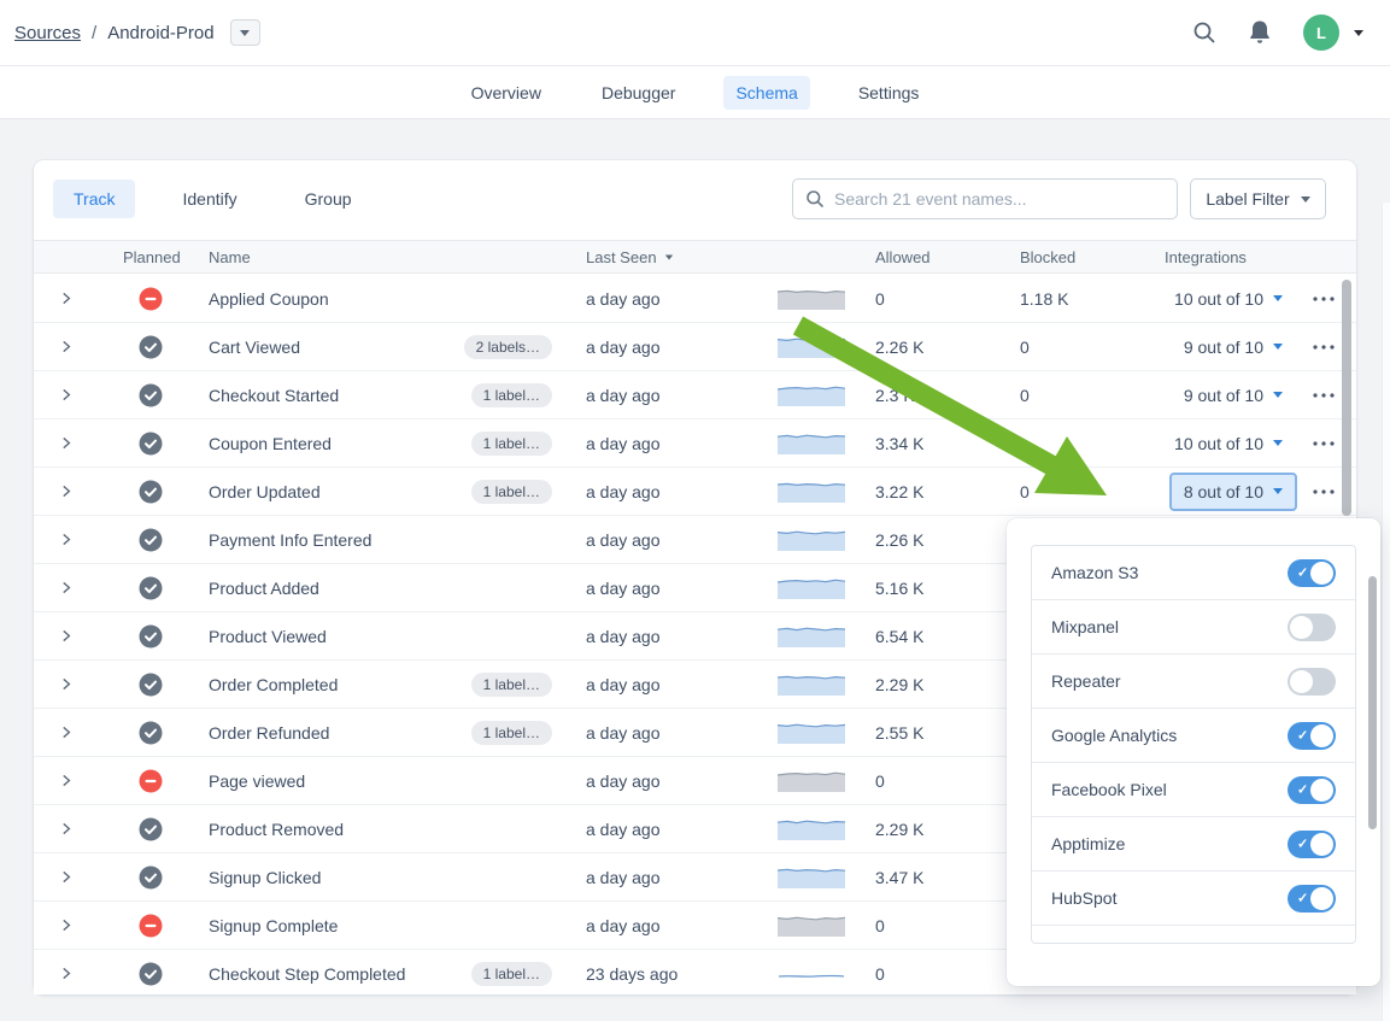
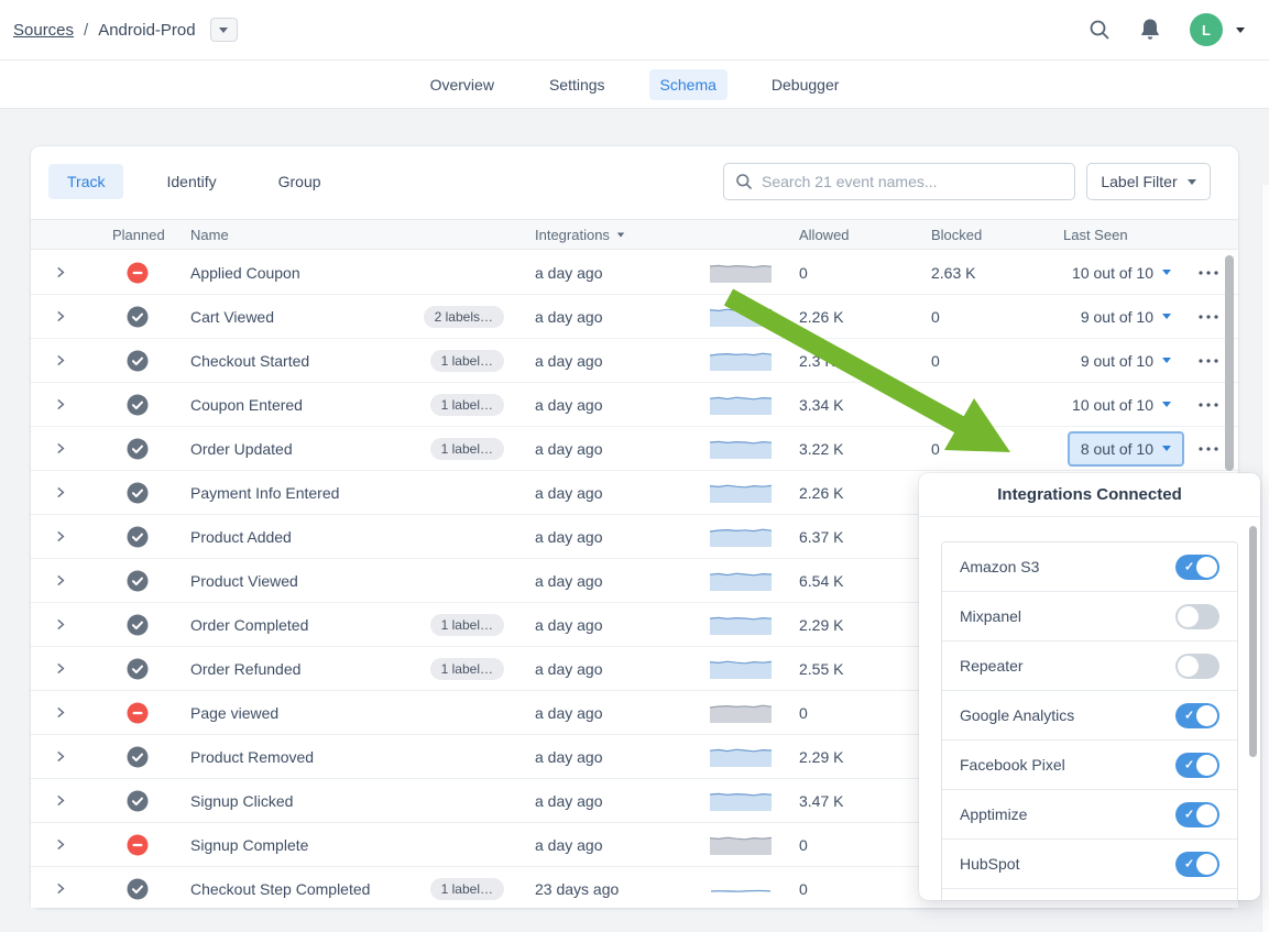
  Sources
  /
  Android-Prod
  L
  Overview
- Debugger
+ Settings
  Schema
- Settings
+ Debugger
  Track
  Identify
  Group
  Search 21 event names...
  Label Filter
  Planned
  Name
- Last Seen
+ Integrations
  Allowed
  Blocked
- Integrations
+ Last Seen
  Applied Coupon
  a day ago
  0
- 1.18 K
+ 2.63 K
  10 out of 10
  Cart Viewed
  2 labels…
  a day ago
  2.26 K
  0
  9 out of 10
  Checkout Started
  1 label…
  a day ago
  2.3
  0
  9 out of 10
  Coupon Entered
  1 label…
  a day ago
  3.34 K
  10 out of 10
  Order Updated
  1 label…
  a day ago
  3.22 K
  0
  8 out of 10
  Payment Info Entered
  a day ago
  2.26 K
  Product Added
  a day ago
- 5.16 K
+ 6.37 K
  Product Viewed
  a day ago
  6.54 K
  Order Completed
  1 label…
  a day ago
  2.29 K
  Order Refunded
  1 label…
  a day ago
  2.55 K
  Page viewed
  a day ago
  0
  Product Removed
  a day ago
  2.29 K
  Signup Clicked
  a day ago
  3.47 K
  Signup Complete
  a day ago
  0
  Checkout Step Completed
  1 label…
  23 days ago
  0
+ Integrations Connected
  Amazon S3
  ✓
  Mixpanel
  Repeater
  Google Analytics
  ✓
  Facebook Pixel
  ✓
  Apptimize
  ✓
  HubSpot
  ✓
